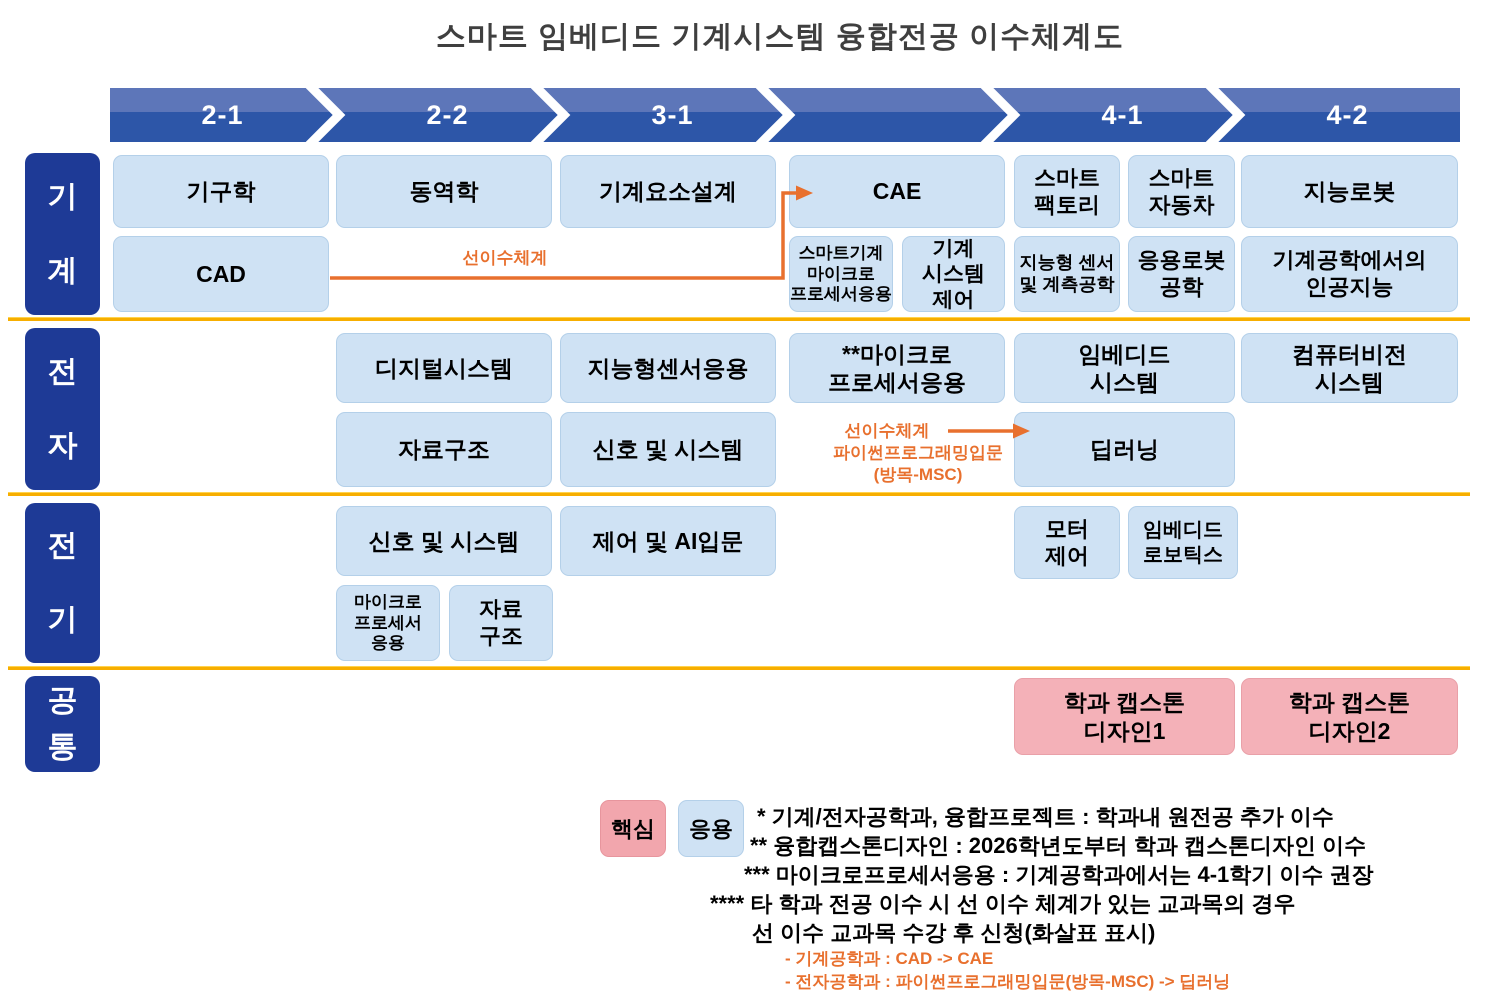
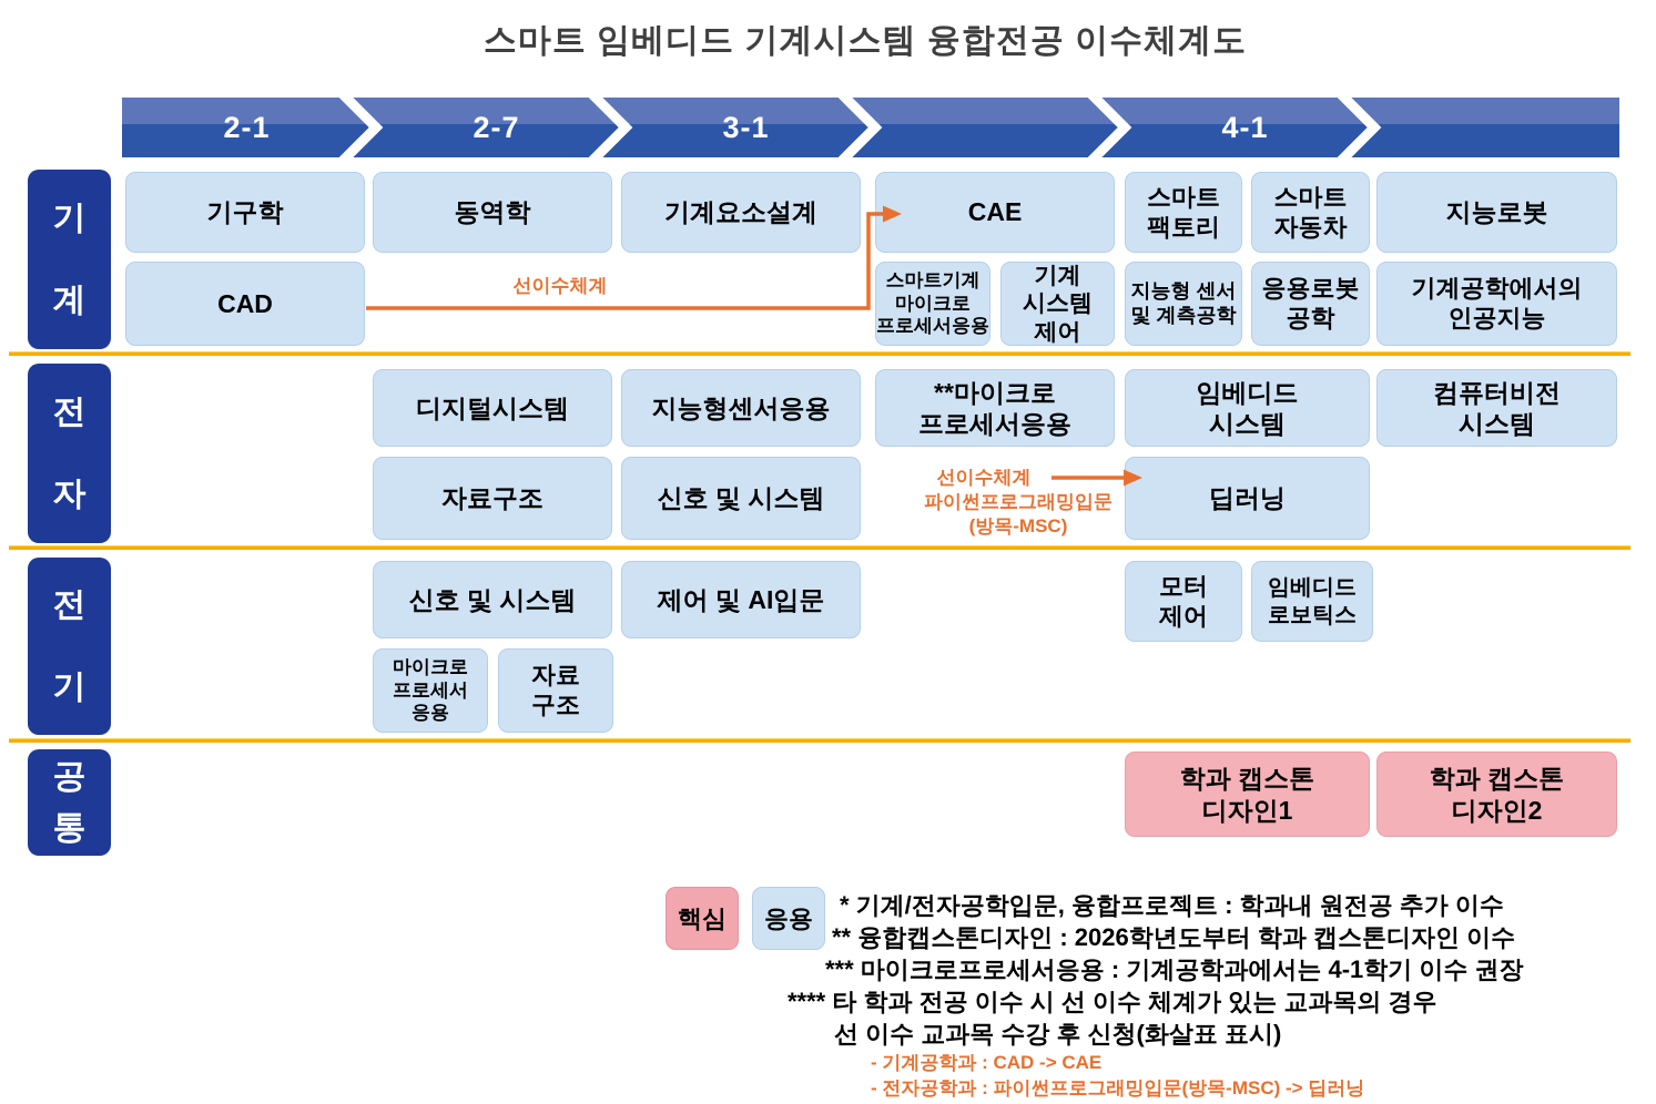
  스마트 임베디드 기계시스템 융합전공 이수체계도
  2-1
- 2-2
+ 2-7
  3-1
  4-1
- 4-2
  기
  계
  전
  자
  전
  기
  공
  통
  기구학
  동역학
  기계요소설계
  CAE
  스마트
  팩토리
  스마트
  자동차
  지능로봇
  CAD
  스마트기계
  마이크로
  프로세서응용
  기계
  시스템
  제어
  지능형 센서
  및 계측공학
  응용로봇
  공학
  기계공학에서의
  인공지능
  디지털시스템
  지능형센서응용
  **마이크로
  프로세서응용
  임베디드
  시스템
  컴퓨터비전
  시스템
  자료구조
  신호 및 시스템
  딥러닝
  신호 및 시스템
  제어 및 AI입문
  모터
  제어
  임베디드
  로보틱스
  마이크로
  프로세서
  응용
  자료
  구조
  학과 캡스톤
  디자인1
  학과 캡스톤
  디자인2
  선이수체계
  선이수체계
  파이썬프로그래밍입문
  (방목-MSC)
  핵심
  응용
- * 기계/전자공학과, 융합프로젝트 : 학과내 원전공 추가 이수
+ * 기계/전자공학입문, 융합프로젝트 : 학과내 원전공 추가 이수
  ** 융합캡스톤디자인 : 2026학년도부터 학과 캡스톤디자인 이수
  *** 마이크로프로세서응용 : 기계공학과에서는 4-1학기 이수 권장
  **** 타 학과 전공 이수 시 선 이수 체계가 있는 교과목의 경우
  선 이수 교과목 수강 후 신청(화살표 표시)
  - 기계공학과 : CAD -> CAE
  - 전자공학과 : 파이썬프로그래밍입문(방목-MSC) -> 딥러닝
